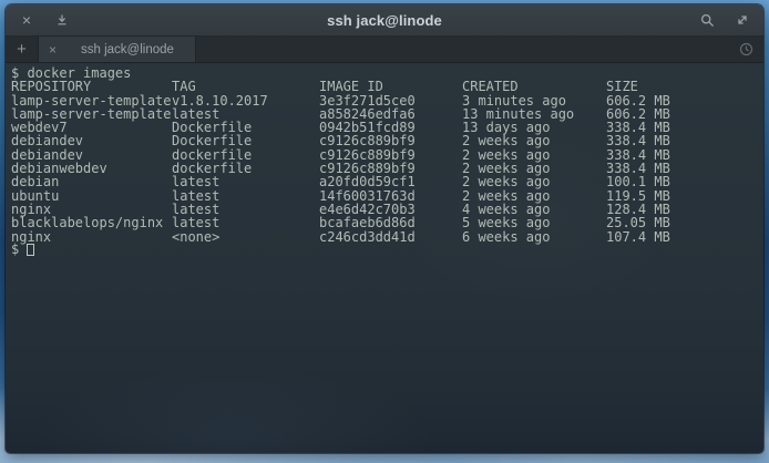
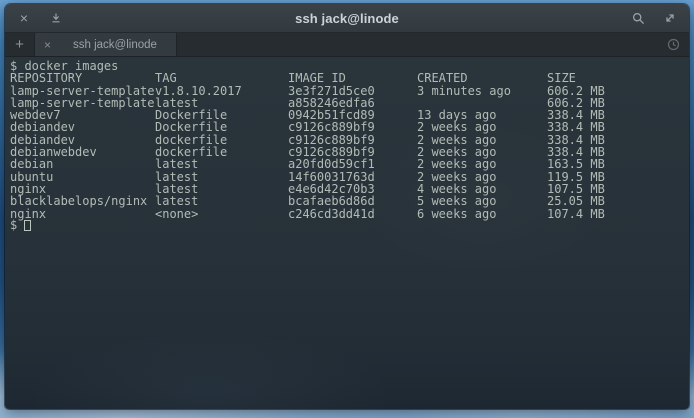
  ×
  ssh jack@linode
  +
  ×
  ssh jack@linode
  $ docker images
  REPOSITORY
  TAG
  IMAGE ID
  CREATED
  SIZE
  lamp-server-template
  v1.8.10.2017
  3e3f271d5ce0
  3 minutes ago
  606.2 MB
  lamp-server-template
  latest
  a858246edfa6
- 13 minutes ago
  606.2 MB
  webdev7
  Dockerfile
  0942b51fcd89
  13 days ago
  338.4 MB
  debiandev
  Dockerfile
  c9126c889bf9
  2 weeks ago
  338.4 MB
  debiandev
  dockerfile
  c9126c889bf9
  2 weeks ago
  338.4 MB
  debianwebdev
  dockerfile
  c9126c889bf9
  2 weeks ago
  338.4 MB
  debian
  latest
  a20fd0d59cf1
  2 weeks ago
- 100.1 MB
+ 163.5 MB
  ubuntu
  latest
  14f60031763d
  2 weeks ago
  119.5 MB
  nginx
  latest
  e4e6d42c70b3
  4 weeks ago
- 128.4 MB
+ 107.5 MB
  blacklabelops/nginx
  latest
  bcafaeb6d86d
  5 weeks ago
  25.05 MB
  nginx
  <none>
  c246cd3dd41d
  6 weeks ago
  107.4 MB
  $
